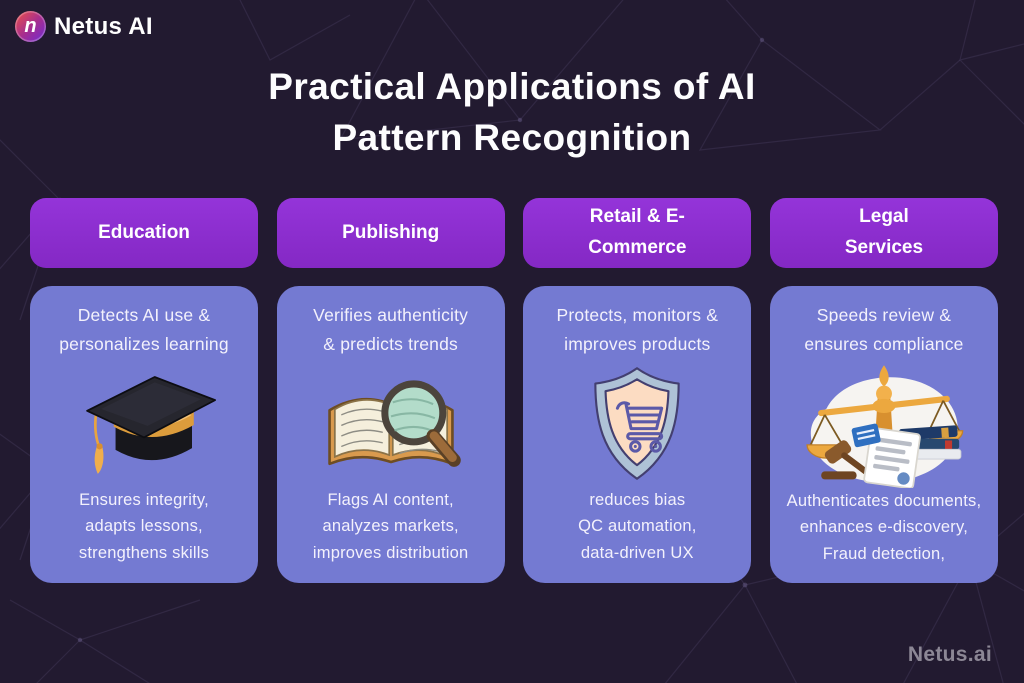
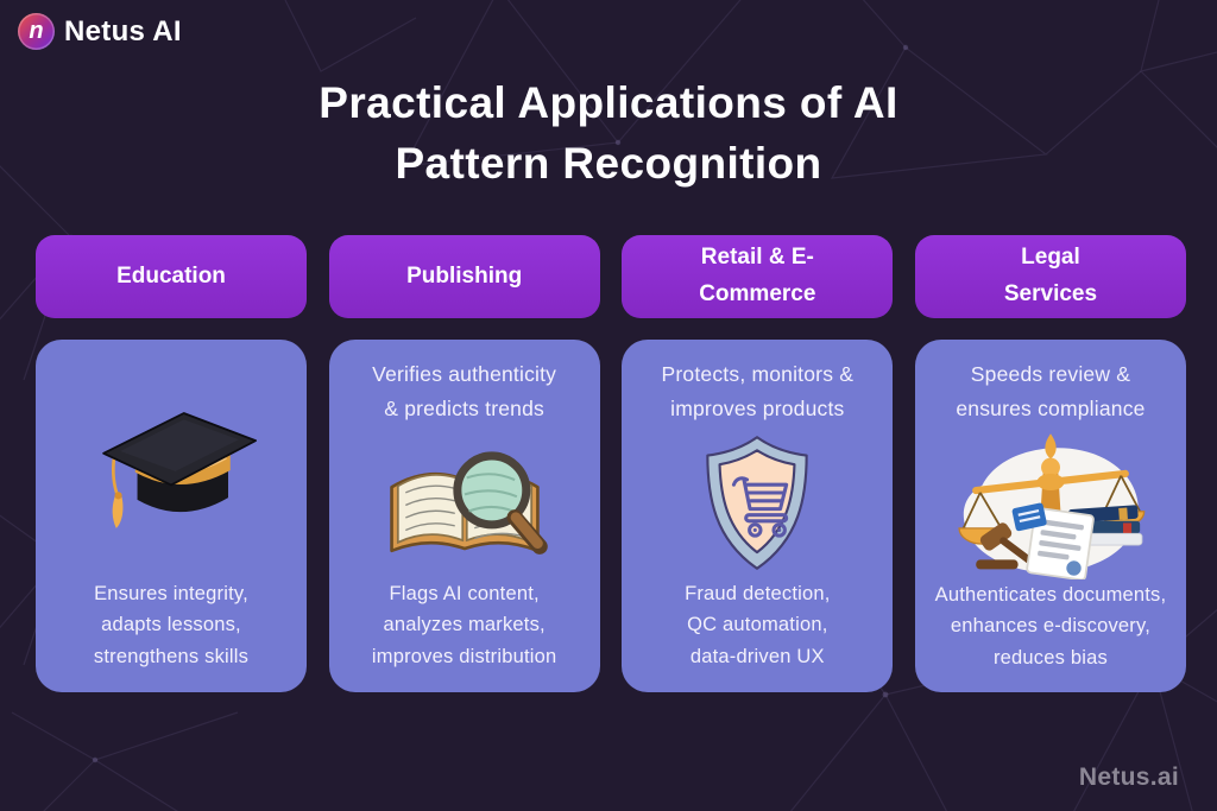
  n
  Netus AI
  Practical Applications of AI
  Pattern Recognition
  Education
- Detects AI use &
- personalizes learning
  Ensures integrity,
  adapts lessons,
  strengthens skills
  Publishing
  Verifies authenticity
  & predicts trends
  Flags AI content,
  analyzes markets,
  improves distribution
  Retail & E-
  Commerce
  Protects, monitors &
  improves products
- reduces bias
+ Fraud detection,
  QC automation,
  data-driven UX
  Legal
  Services
  Speeds review &
  ensures compliance
  Authenticates documents,
  enhances e-discovery,
- Fraud detection,
+ reduces bias
  Netus.ai
